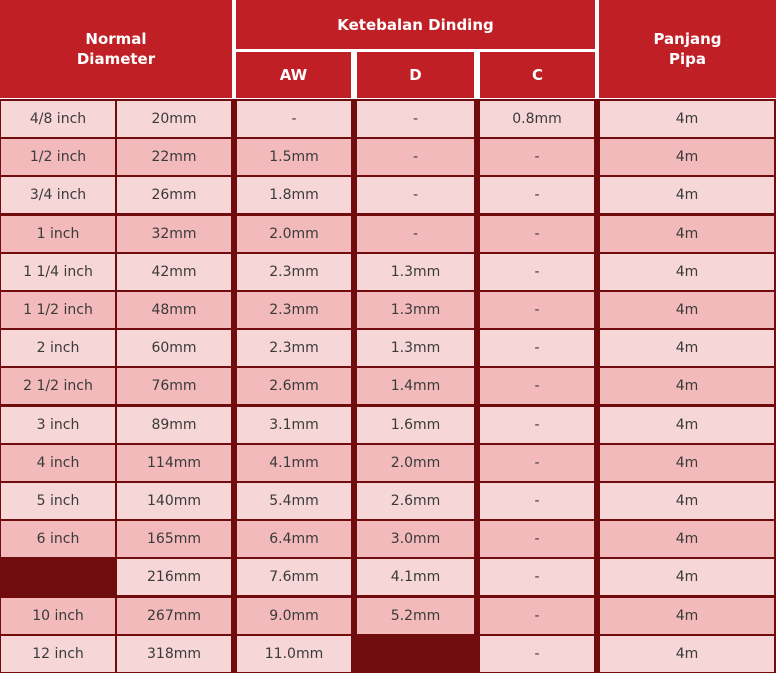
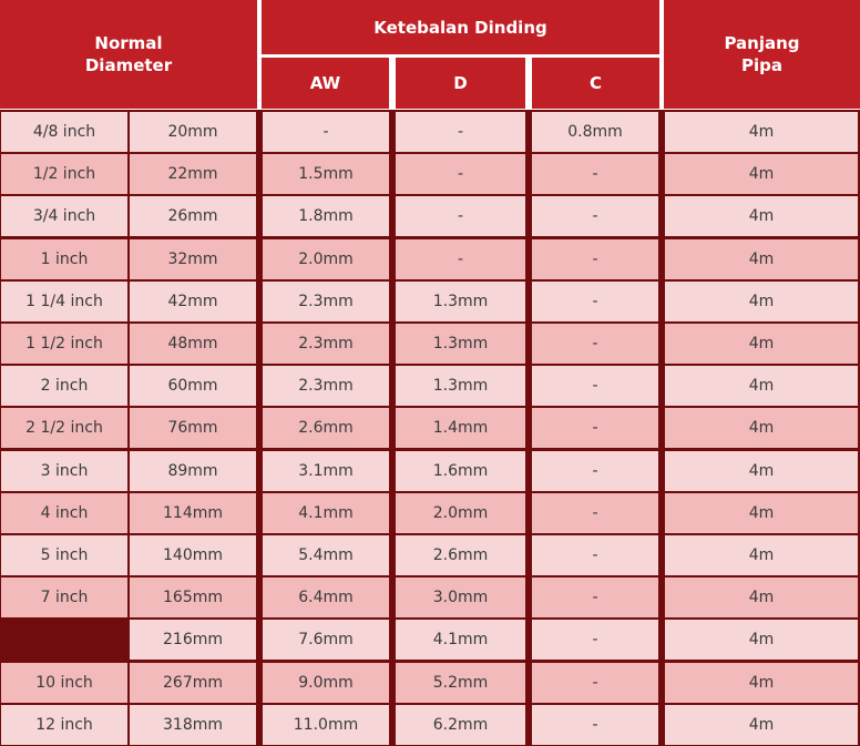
  Normal Diameter
  Ketebalan Dinding
  AW
  D
  C
  Panjang Pipa
  4/8 inch
  20mm
  -
  -
  0.8mm
  4m
  1/2 inch
  22mm
  1.5mm
  -
  -
  4m
  3/4 inch
  26mm
  1.8mm
  -
  -
  4m
  1 inch
  32mm
  2.0mm
  -
  -
  4m
  1 1/4 inch
  42mm
  2.3mm
  1.3mm
  -
  4m
  1 1/2 inch
  48mm
  2.3mm
  1.3mm
  -
  4m
  2 inch
  60mm
  2.3mm
  1.3mm
  -
  4m
  2 1/2 inch
  76mm
  2.6mm
  1.4mm
  -
  4m
  3 inch
  89mm
  3.1mm
  1.6mm
  -
  4m
  4 inch
  114mm
  4.1mm
  2.0mm
  -
  4m
  5 inch
  140mm
  5.4mm
  2.6mm
  -
  4m
- 6 inch
+ 7 inch
  165mm
  6.4mm
  3.0mm
  -
  4m
  216mm
  7.6mm
  4.1mm
  -
  4m
  10 inch
  267mm
  9.0mm
  5.2mm
  -
  4m
  12 inch
  318mm
  11.0mm
+ 6.2mm
  -
  4m
